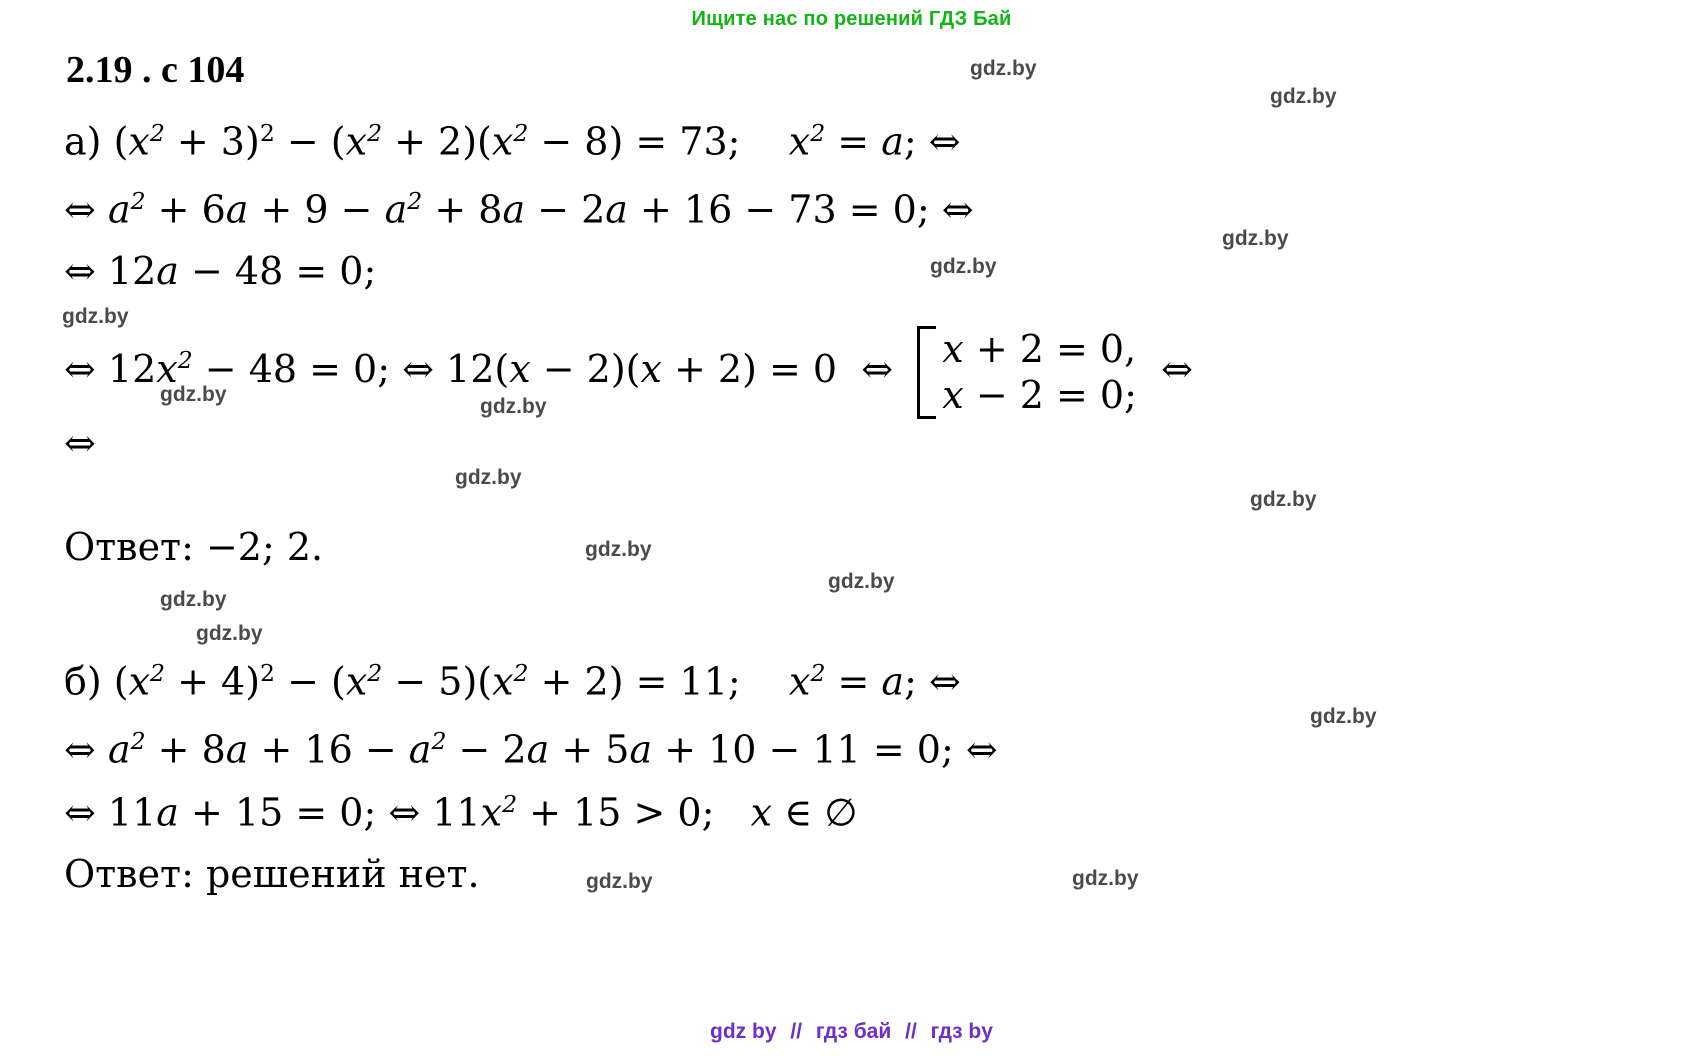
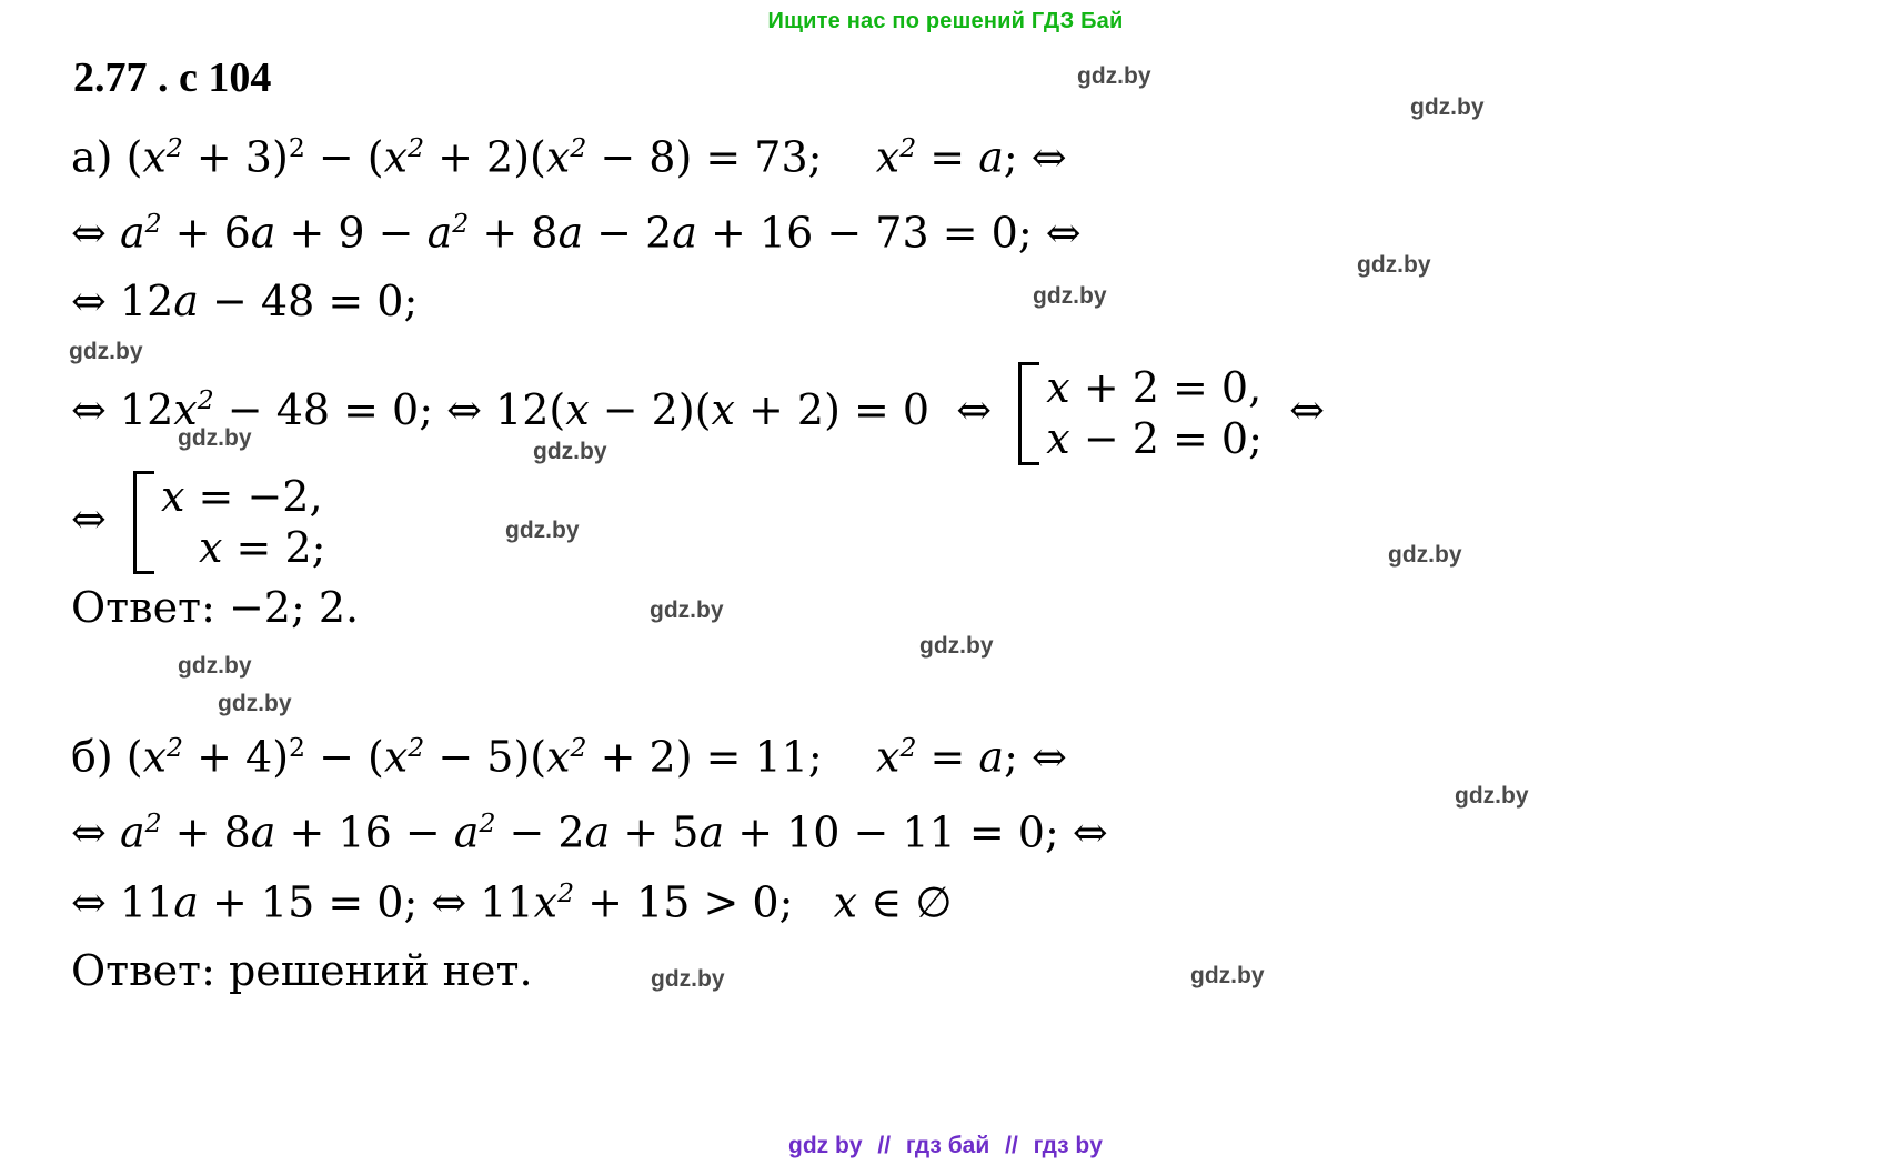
  Ищите нас по решений ГДЗ Бай
- 2.19 . с 104
+ 2.77 . с 104
  а) (x2 + 3)2 − (x2 + 2)(x2 − 8) = 73; x2 = a; ⇔
  ⇔ a2 + 6a + 9 − a2 + 8a − 2a + 16 − 73 = 0; ⇔
  ⇔ 12a − 48 = 0;
  ⇔ 12x2 − 48 = 0; ⇔ 12(x − 2)(x + 2) = 0 ⇔
  x + 2 = 0,
  x − 2 = 0;
  ⇔
  ⇔
+ x = −2,
+ x = 2;
  Ответ: −2; 2.
  б) (x2 + 4)2 − (x2 − 5)(x2 + 2) = 11; x2 = a; ⇔
  ⇔ a2 + 8a + 16 − a2 − 2a + 5a + 10 − 11 = 0; ⇔
  ⇔ 11a + 15 = 0; ⇔ 11x2 + 15 > 0; x ∈ ∅
  Ответ: решений нет.
  gdz.by
  gdz.by
  gdz.by
  gdz.by
  gdz.by
  gdz.by
  gdz.by
  gdz.by
  gdz.by
  gdz.by
  gdz.by
  gdz.by
  gdz.by
  gdz.by
  gdz.by
  gdz.by
  gdz by // гдз бай // гдз by
